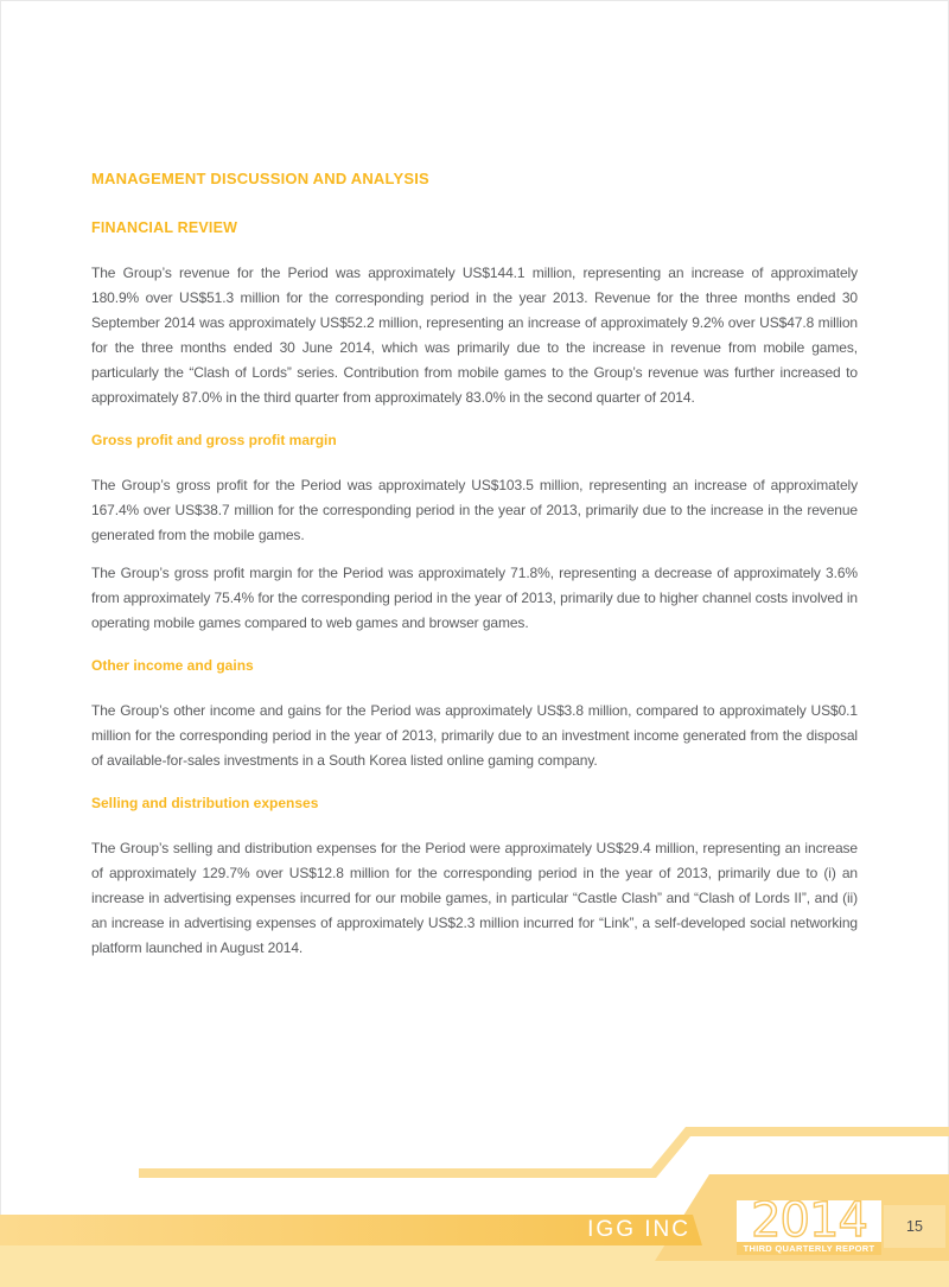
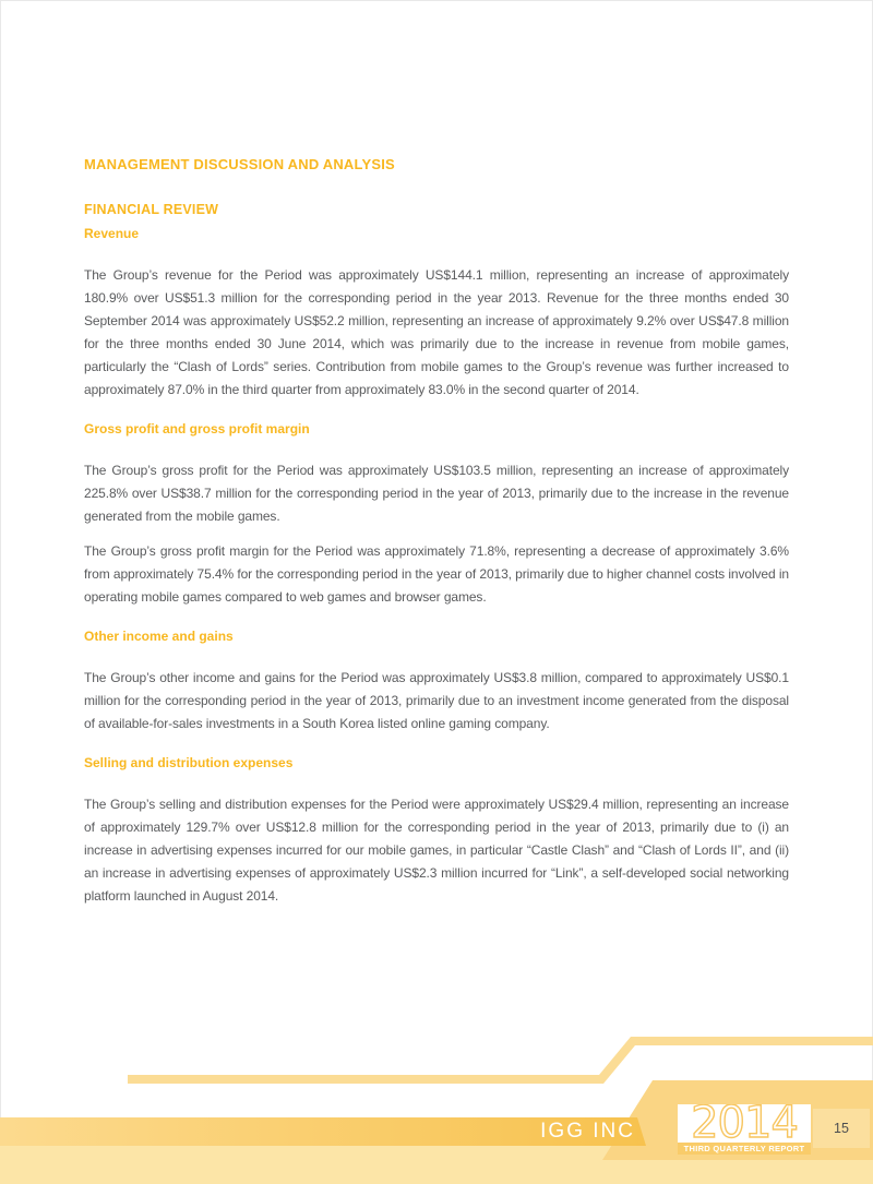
  MANAGEMENT DISCUSSION AND ANALYSIS
  FINANCIAL REVIEW
+ Revenue
  The Group’s revenue for the Period was approximately US$144.1 million, representing an increase of approximately 180.9% over US$51.3 million for the corresponding period in the year 2013. Revenue for the three months ended 30 September 2014 was approximately US$52.2 million, representing an increase of approximately 9.2% over US$47.8 million for the three months ended 30 June 2014, which was primarily due to the increase in revenue from mobile games, particularly the “Clash of Lords” series. Contribution from mobile games to the Group’s revenue was further increased to approximately 87.0% in the third quarter from approximately 83.0% in the second quarter of 2014.
  Gross profit and gross profit margin
- The Group’s gross profit for the Period was approximately US$103.5 million, representing an increase of approximately 167.4% over US$38.7 million for the corresponding period in the year of 2013, primarily due to the increase in the revenue generated from the mobile games.
+ The Group’s gross profit for the Period was approximately US$103.5 million, representing an increase of approximately 225.8% over US$38.7 million for the corresponding period in the year of 2013, primarily due to the increase in the revenue generated from the mobile games.
  The Group’s gross profit margin for the Period was approximately 71.8%, representing a decrease of approximately 3.6% from approximately 75.4% for the corresponding period in the year of 2013, primarily due to higher channel costs involved in operating mobile games compared to web games and browser games.
  Other income and gains
  The Group’s other income and gains for the Period was approximately US$3.8 million, compared to approximately US$0.1 million for the corresponding period in the year of 2013, primarily due to an investment income generated from the disposal of available-for-sales investments in a South Korea listed online gaming company.
  Selling and distribution expenses
  The Group’s selling and distribution expenses for the Period were approximately US$29.4 million, representing an increase of approximately 129.7% over US$12.8 million for the corresponding period in the year of 2013, primarily due to (i) an increase in advertising expenses incurred for our mobile games, in particular “Castle Clash” and “Clash of Lords II”, and (ii) an increase in advertising expenses of approximately US$2.3 million incurred for “Link”, a self-developed social networking platform launched in August 2014.
  IGG INC
  2014
  THIRD QUARTERLY REPORT
  15
